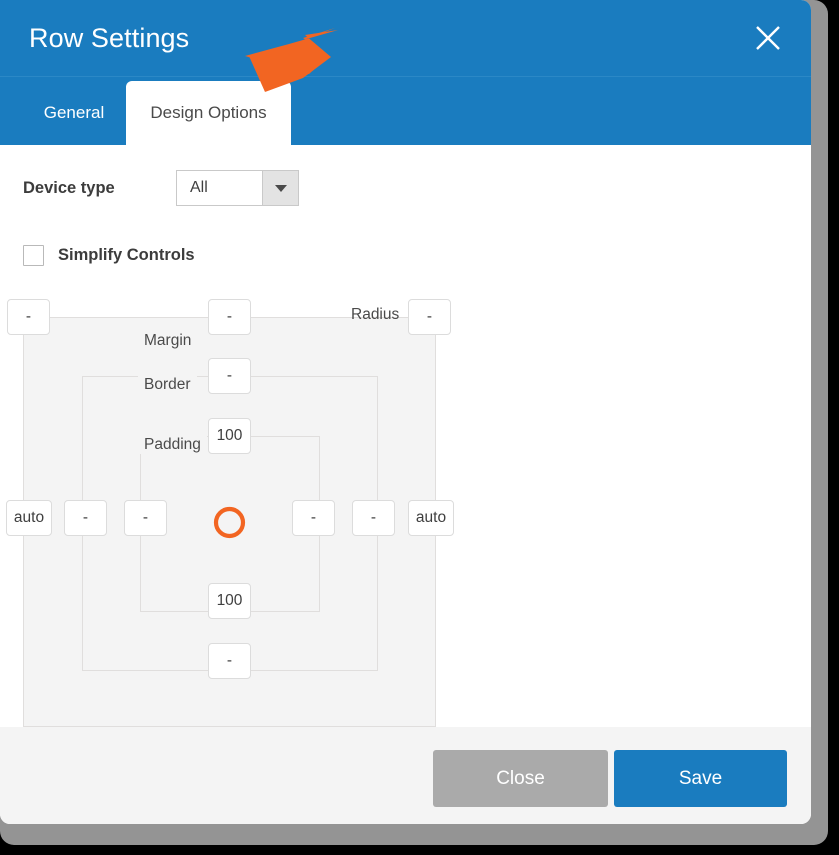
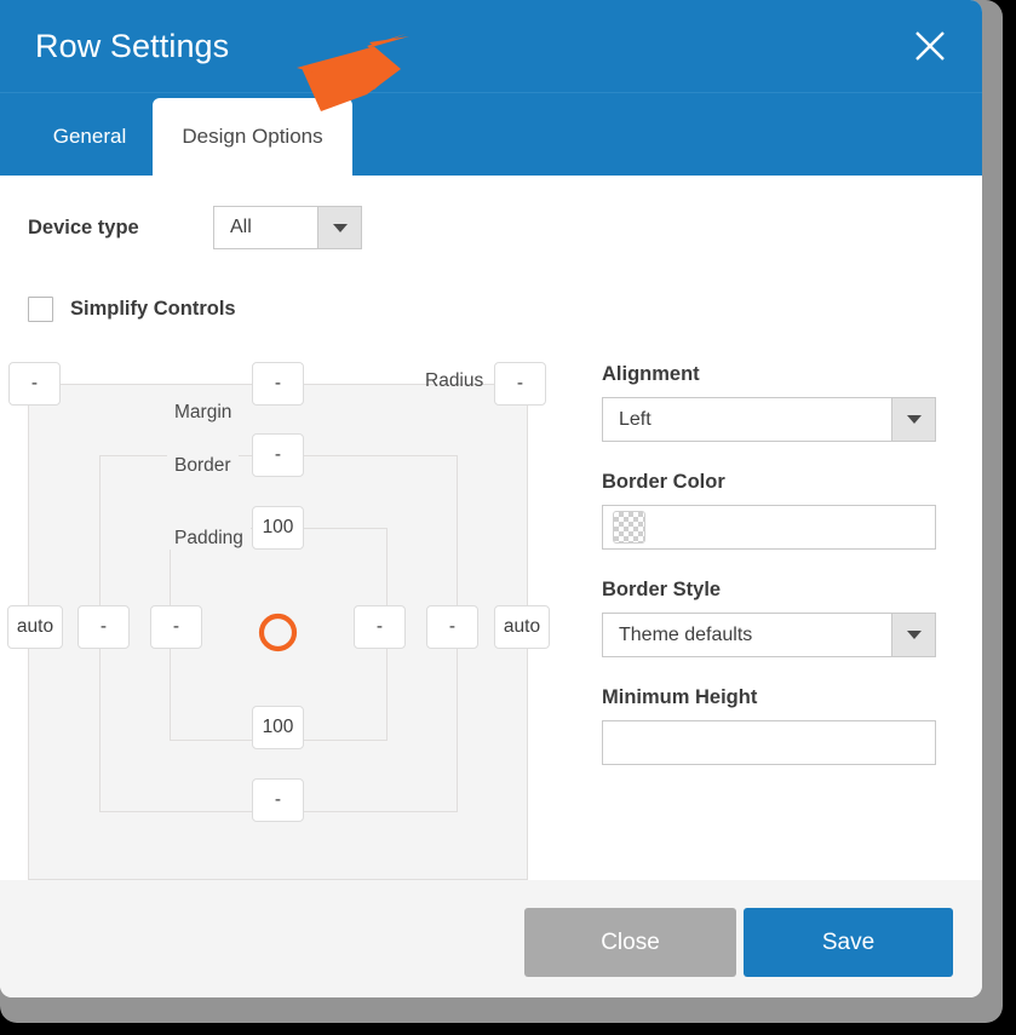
  Row Settings
  General
  Design Options
  Device type
  All
  Simplify Controls
  Margin
  Radius
  Border
  Padding
  -
  -
  -
  -
  100
  auto
  -
  -
  -
  -
  auto
  100
  -
+ Alignment
+ Left
+ Border Color
+ Border Style
+ Theme defaults
+ Minimum Height
  Close
  Save
